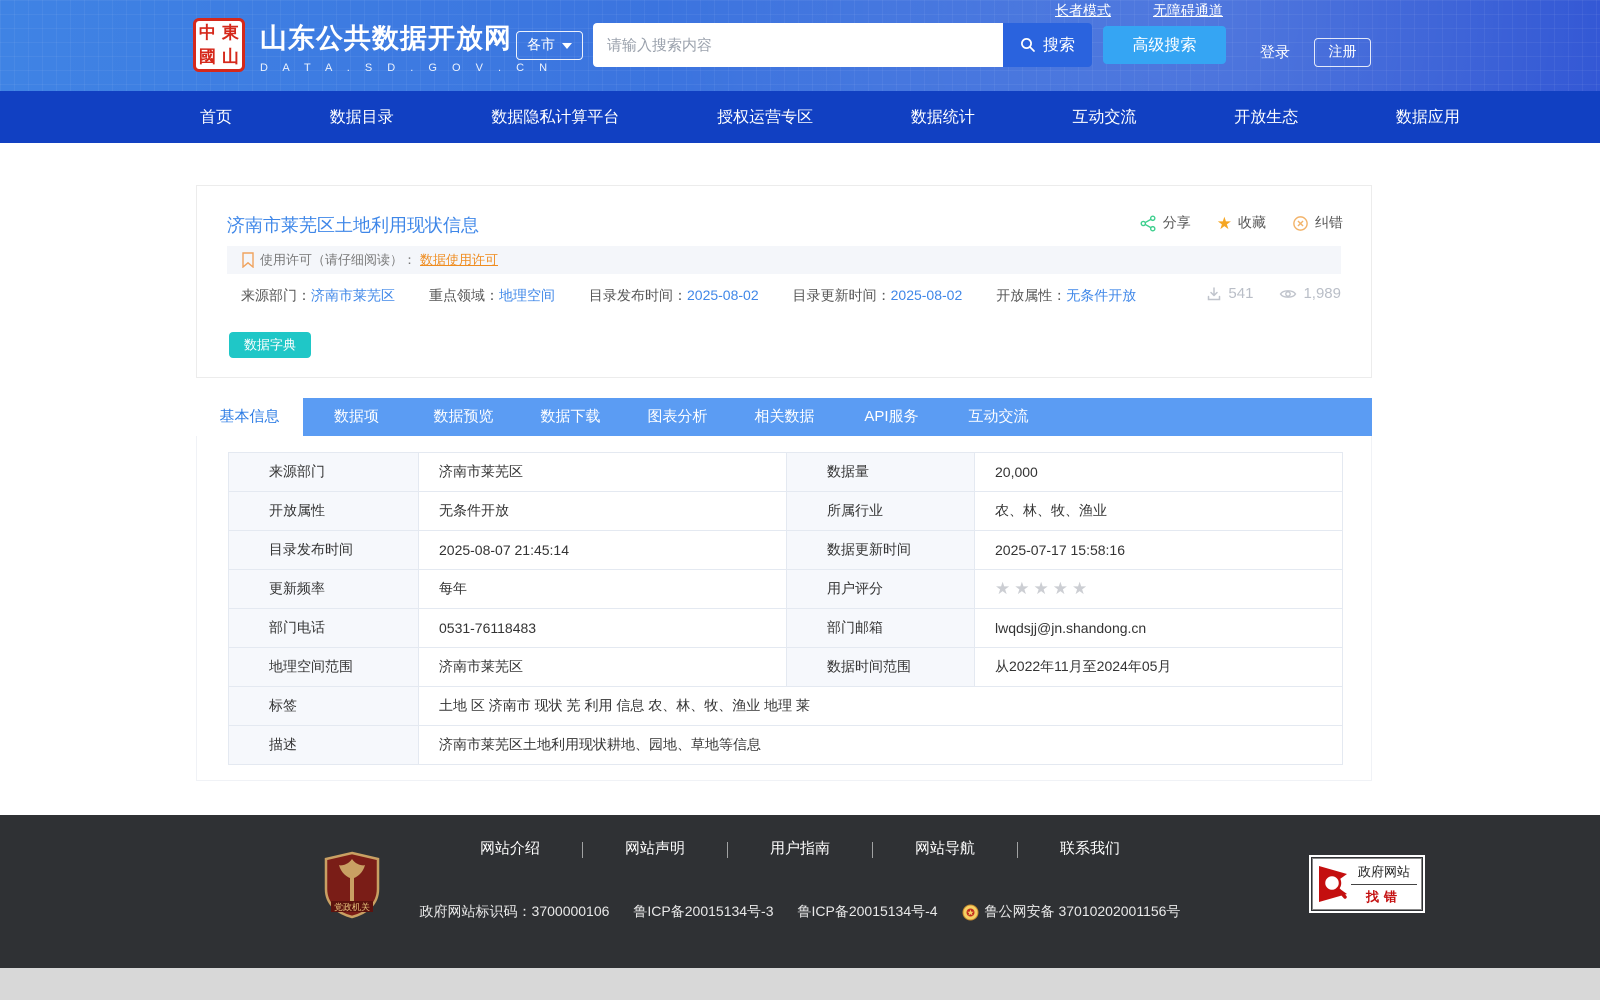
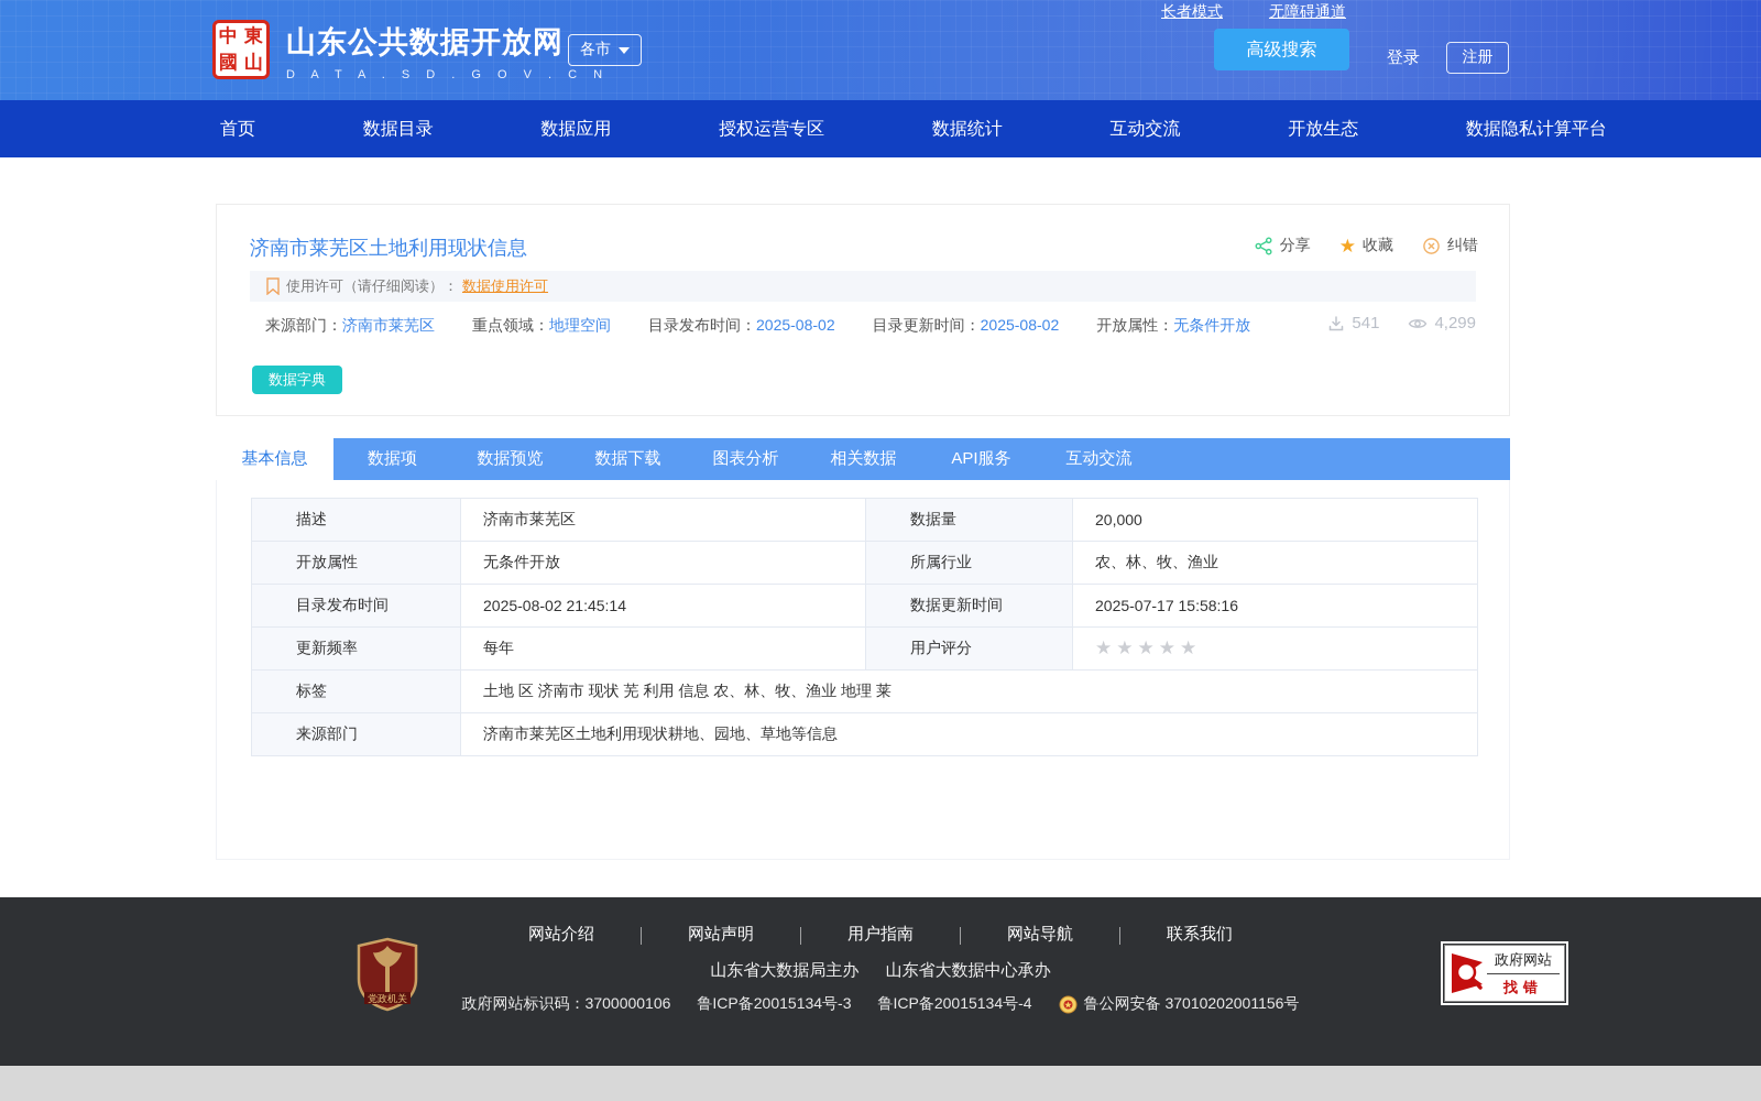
  中
  東
  國
  山
  山东公共数据开放网
  D A T A . S D . G O V . C N
  各市
- 请输入搜索内容
- 搜索
  高级搜索
  长者模式
  无障碍通道
  登录
  注册
  首页
  数据目录
- 数据隐私计算平台
+ 数据应用
  授权运营专区
  数据统计
  互动交流
  开放生态
- 数据应用
+ 数据隐私计算平台
  济南市莱芜区土地利用现状信息
  分享
  ★
  收藏
  纠错
  使用许可（请仔细阅读）：
  数据使用许可
  来源部门：济南市莱芜区
  重点领域：地理空间
  目录发布时间：2025-08-02
  目录更新时间：2025-08-02
  开放属性：无条件开放
  541
- 1,989
+ 4,299
  数据字典
  基本信息
  数据项
  数据预览
  数据下载
  图表分析
  相关数据
  API服务
  互动交流
- 来源部门	济南市莱芜区	数据量	20,000
+ 描述	济南市莱芜区	数据量	20,000
  开放属性	无条件开放	所属行业	农、林、牧、渔业
- 目录发布时间	2025-08-07 21:45:14	数据更新时间	2025-07-17 15:58:16
+ 目录发布时间	2025-08-02 21:45:14	数据更新时间	2025-07-17 15:58:16
  更新频率	每年	用户评分	★★★★★
- 部门电话	0531-76118483	部门邮箱	lwqdsjj@jn.shandong.cn
- 地理空间范围	济南市莱芜区	数据时间范围	从2022年11月至2024年05月
  标签	土地 区 济南市 现状 芜 利用 信息 农、林、牧、渔业 地理 莱
- 描述	济南市莱芜区土地利用现状耕地、园地、草地等信息
+ 来源部门	济南市莱芜区土地利用现状耕地、园地、草地等信息
  党政机关
  网站介绍
  网站声明
  用户指南
  网站导航
  联系我们
+ 山东省大数据局主办 山东省大数据中心承办
  政府网站标识码：3700000106
  鲁ICP备20015134号-3
  鲁ICP备20015134号-4
  鲁公网安备 37010202001156号
  政府网站
  找错
